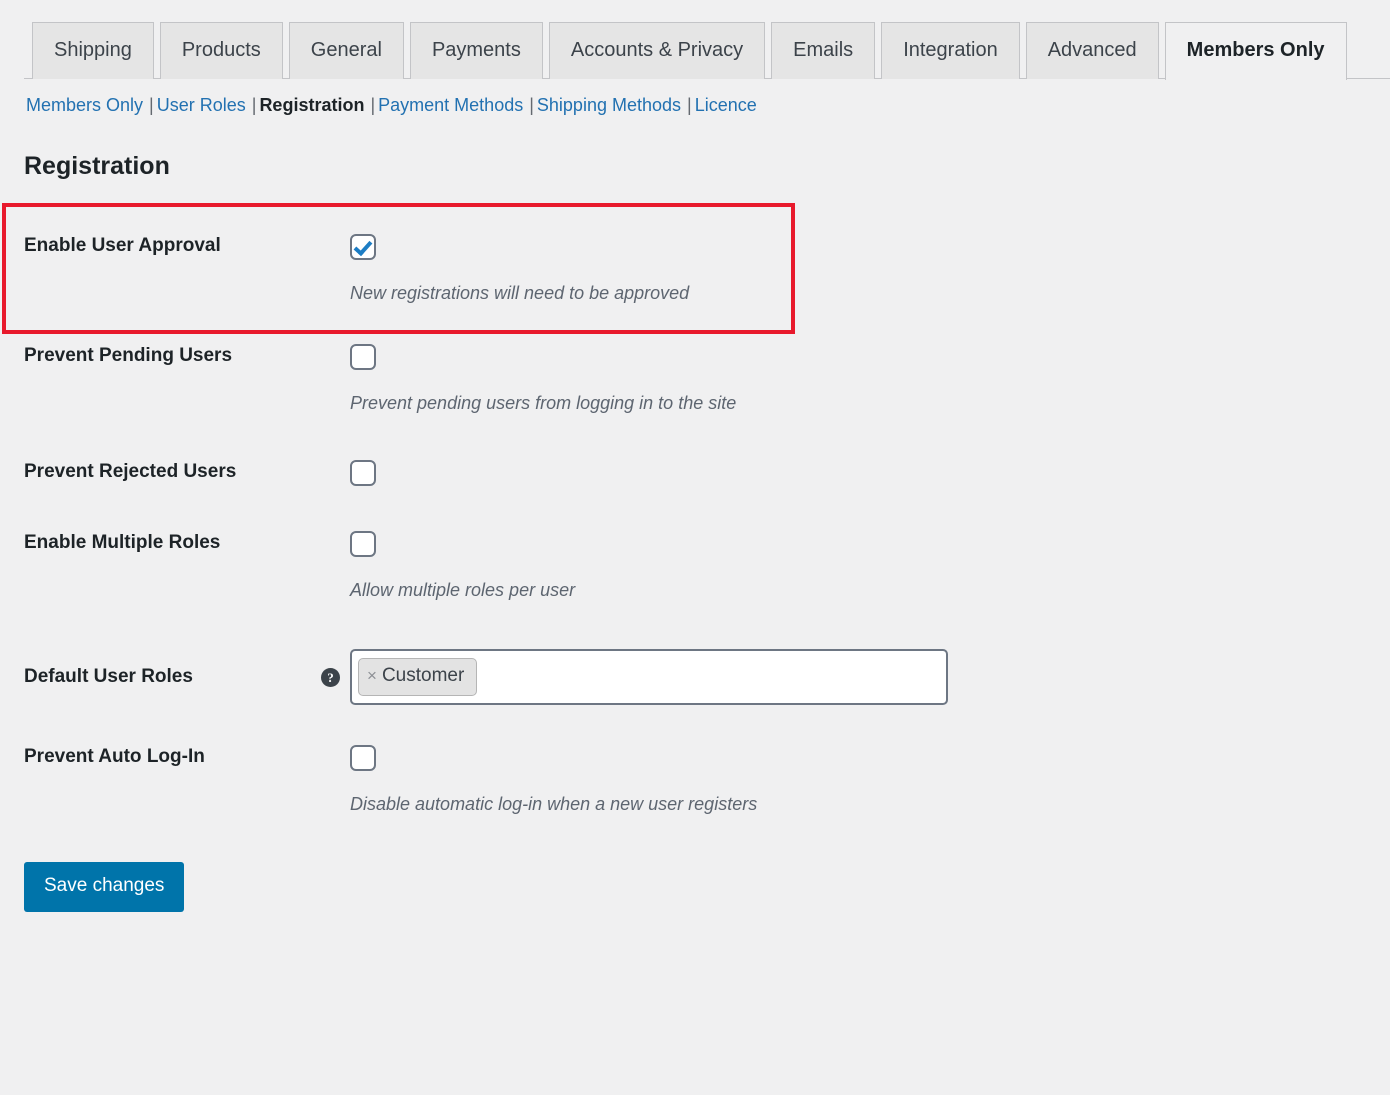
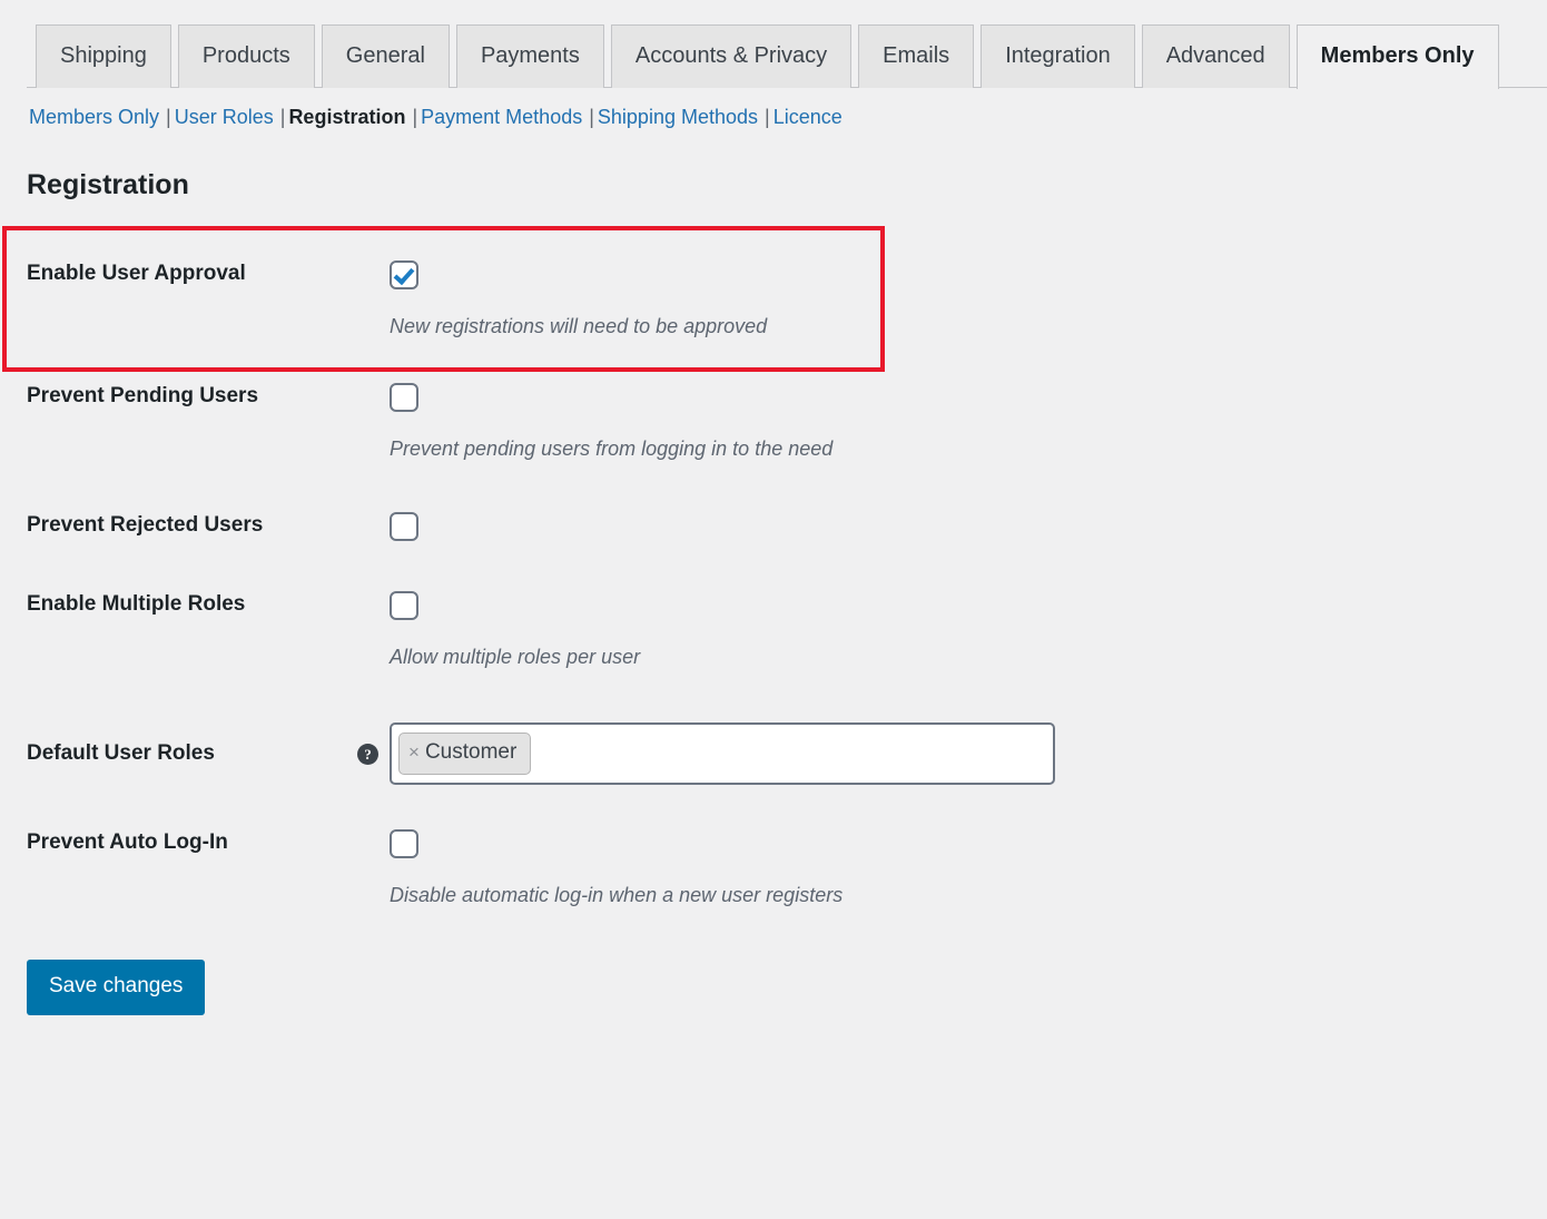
  Shipping
  Products
  General
  Payments
  Accounts & Privacy
  Emails
  Integration
  Advanced
  Members Only
  Members Only | User Roles | Registration | Payment Methods | Shipping Methods | Licence
  Registration
  Enable User Approval
  New registrations will need to be approved
  Prevent Pending Users
- Prevent pending users from logging in to the site
+ Prevent pending users from logging in to the need
  Prevent Rejected Users
  Enable Multiple Roles
  Allow multiple roles per user
  Default User Roles
  ?
  ×
  Customer
  Prevent Auto Log-In
  Disable automatic log-in when a new user registers
  Save changes
